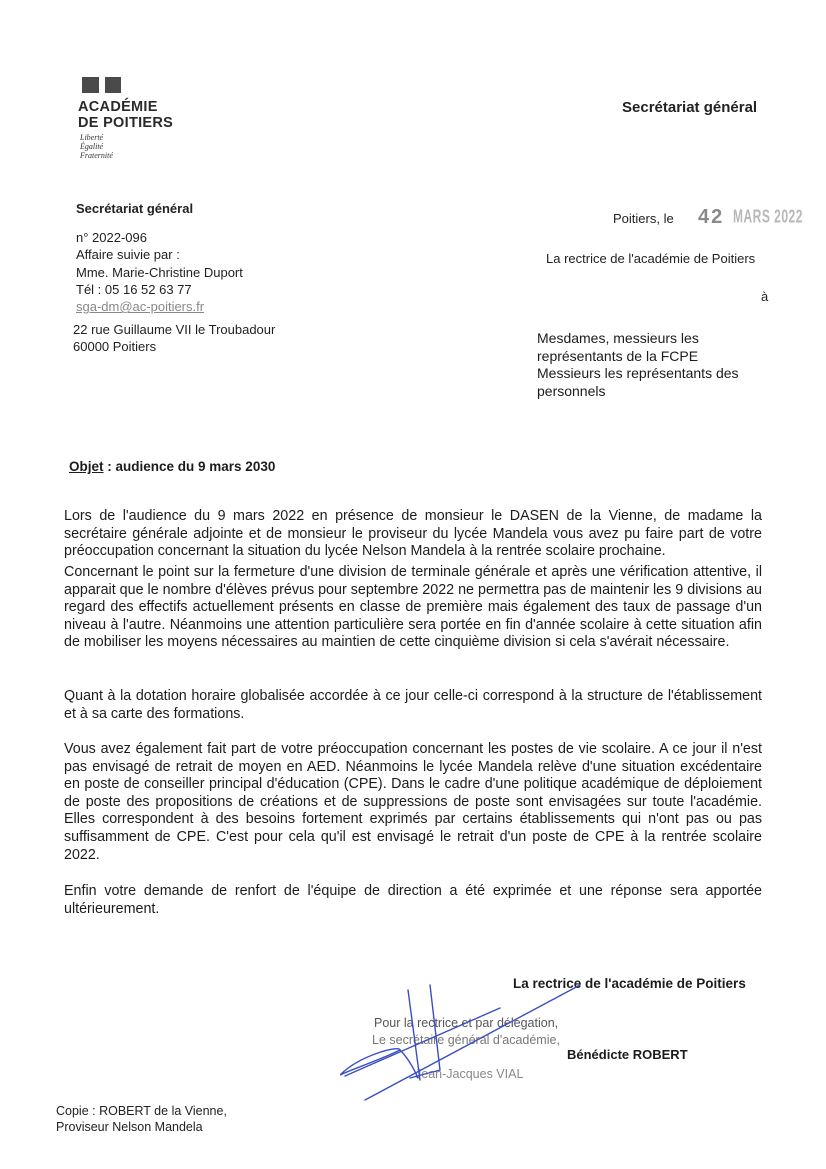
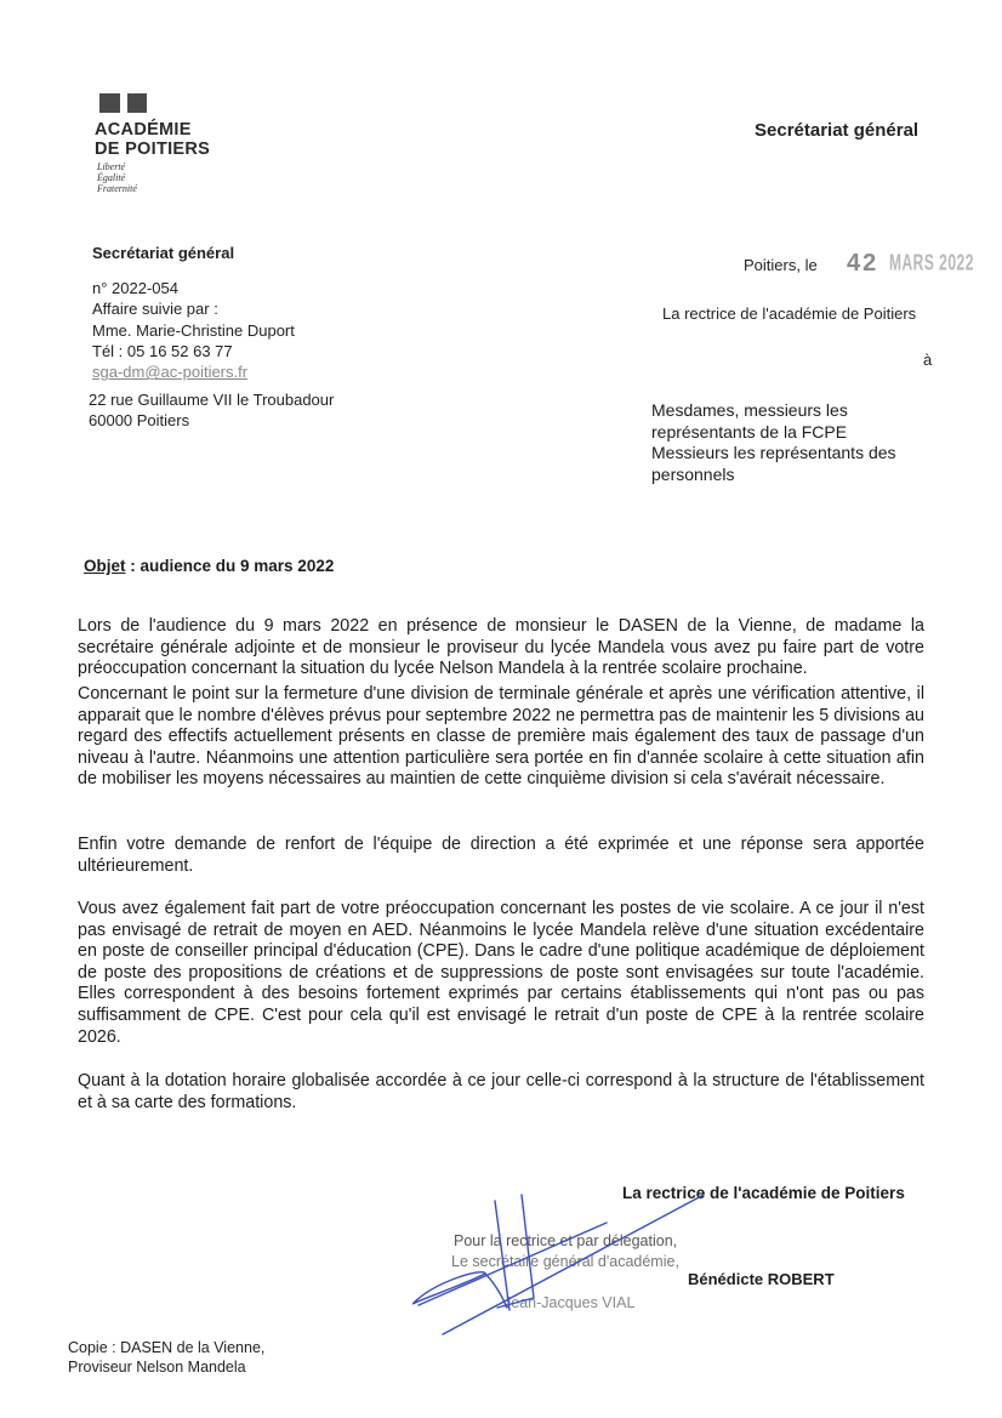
  ACADÉMIE
  DE POITIERS
  Liberté
  Égalité
  Fraternité
  Secrétariat général
  Secrétariat général
- n° 2022-096
+ n° 2022-054
  Affaire suivie par :
  Mme. Marie-Christine Duport
  Tél : 05 16 52 63 77
  sga-dm@ac-poitiers.fr
  22 rue Guillaume VII le Troubadour
  60000 Poitiers
  Poitiers, le
  42
  MARS 2022
  La rectrice de l'académie de Poitiers
  à
  Mesdames, messieurs les
  représentants de la FCPE
  Messieurs les représentants des
  personnels
- Objet : audience du 9 mars 2030
+ Objet : audience du 9 mars 2022
  Lors de l'audience du 9 mars 2022 en présence de monsieur le DASEN de la Vienne, de madame la secrétaire générale adjointe et de monsieur le proviseur du lycée Mandela vous avez pu faire part de votre préoccupation concernant la situation du lycée Nelson Mandela à la rentrée scolaire prochaine.
- Concernant le point sur la fermeture d'une division de terminale générale et après une vérification attentive, il apparait que le nombre d'élèves prévus pour septembre 2022 ne permettra pas de maintenir les 9 divisions au regard des effectifs actuellement présents en classe de première mais également des taux de passage d'un niveau à l'autre. Néanmoins une attention particulière sera portée en fin d'année scolaire à cette situation afin de mobiliser les moyens nécessaires au maintien de cette cinquième division si cela s'avérait nécessaire.
+ Concernant le point sur la fermeture d'une division de terminale générale et après une vérification attentive, il apparait que le nombre d'élèves prévus pour septembre 2022 ne permettra pas de maintenir les 5 divisions au regard des effectifs actuellement présents en classe de première mais également des taux de passage d'un niveau à l'autre. Néanmoins une attention particulière sera portée en fin d'année scolaire à cette situation afin de mobiliser les moyens nécessaires au maintien de cette cinquième division si cela s'avérait nécessaire.
- Quant à la dotation horaire globalisée accordée à ce jour celle-ci correspond à la structure de l'établissement et à sa carte des formations.
+ Enfin votre demande de renfort de l'équipe de direction a été exprimée et une réponse sera apportée ultérieurement.
- Vous avez également fait part de votre préoccupation concernant les postes de vie scolaire. A ce jour il n'est pas envisagé de retrait de moyen en AED. Néanmoins le lycée Mandela relève d'une situation excédentaire en poste de conseiller principal d'éducation (CPE). Dans le cadre d'une politique académique de déploiement de poste des propositions de créations et de suppressions de poste sont envisagées sur toute l'académie. Elles correspondent à des besoins fortement exprimés par certains établissements qui n'ont pas ou pas suffisamment de CPE. C'est pour cela qu'il est envisagé le retrait d'un poste de CPE à la rentrée scolaire 2022.
+ Vous avez également fait part de votre préoccupation concernant les postes de vie scolaire. A ce jour il n'est pas envisagé de retrait de moyen en AED. Néanmoins le lycée Mandela relève d'une situation excédentaire en poste de conseiller principal d'éducation (CPE). Dans le cadre d'une politique académique de déploiement de poste des propositions de créations et de suppressions de poste sont envisagées sur toute l'académie. Elles correspondent à des besoins fortement exprimés par certains établissements qui n'ont pas ou pas suffisamment de CPE. C'est pour cela qu'il est envisagé le retrait d'un poste de CPE à la rentrée scolaire 2026.
- Enfin votre demande de renfort de l'équipe de direction a été exprimée et une réponse sera apportée ultérieurement.
+ Quant à la dotation horaire globalisée accordée à ce jour celle-ci correspond à la structure de l'établissement et à sa carte des formations.
  La rectrice de l'académie de Poitiers
  Pour la rectricet par délégation,
  Le secrétire généal d'académie,
  Bénédicte ROBERT
  Jan-Jacques VIAL
- Copie : ROBERT de la Vienne,
+ Copie : DASEN de la Vienne,
  Proviseur Nelson Mandela
